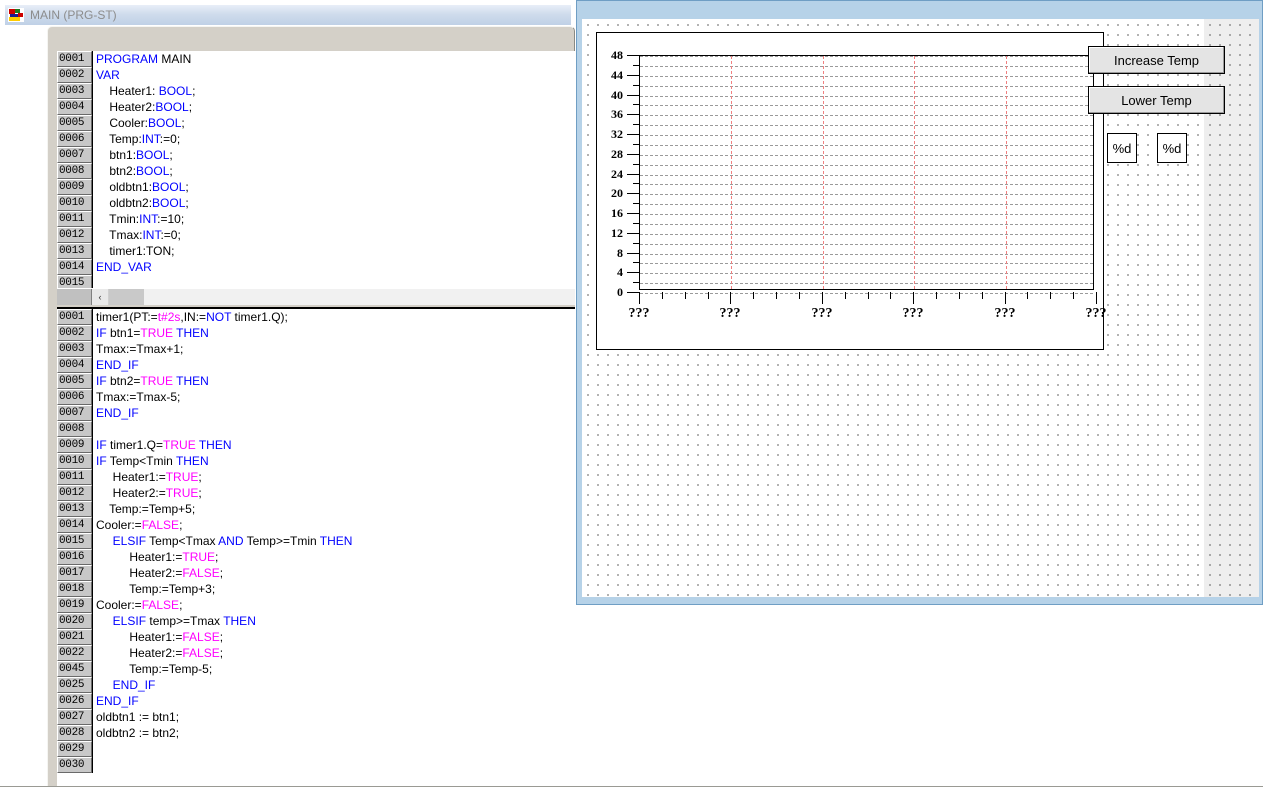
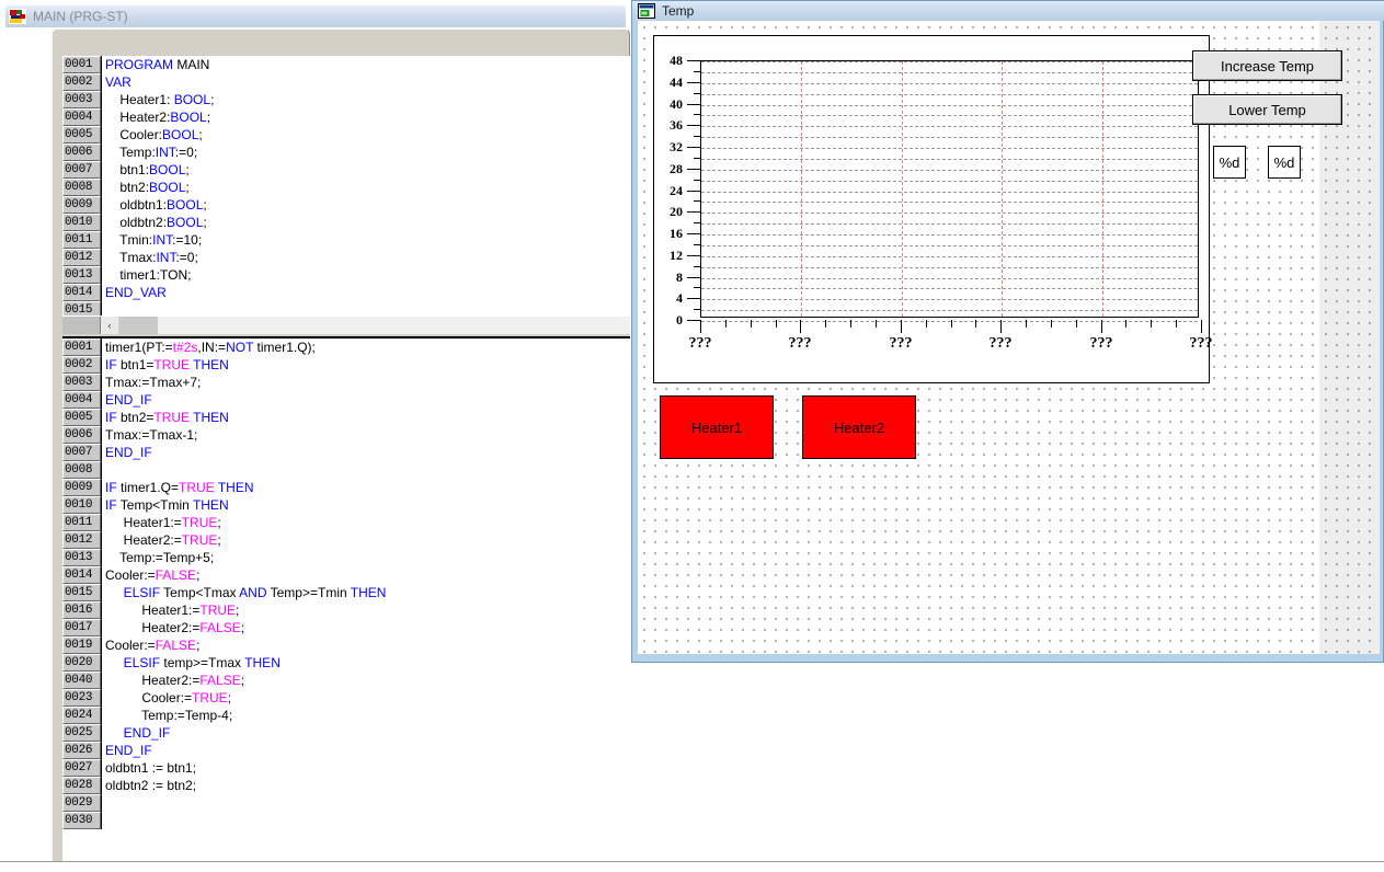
  MAIN (PRG-ST)
  0001
  PROGRAM MAIN
  0002
  VAR
  0003
  Heater1: BOOL;
  0004
  Heater2:BOOL;
  0005
  Cooler:BOOL;
  0006
  Temp:INT:=0;
  0007
  btn1:BOOL;
  0008
  btn2:BOOL;
  0009
  oldbtn1:BOOL;
  0010
  oldbtn2:BOOL;
  0011
  Tmin:INT:=10;
  0012
  Tmax:INT:=0;
  0013
  timer1:TON;
  0014
  END_VAR
  0015
  ‹
  0001
  timer1(PT:=t#2s,IN:=NOT timer1.Q);
  0002
  IF btn1=TRUE THEN
  0003
- Tmax:=Tmax+1;
+ Tmax:=Tmax+7;
  0004
  END_IF
  0005
  IF btn2=TRUE THEN
  0006
- Tmax:=Tmax-5;
+ Tmax:=Tmax-1;
  0007
  END_IF
  0008
  0009
  IF timer1.Q=TRUE THEN
  0010
  IF Temp<Tmin THEN
  0011
  Heater1:=TRUE;
  0012
  Heater2:=TRUE;
  0013
  Temp:=Temp+5;
  0014
  Cooler:=FALSE;
  0015
  ELSIF Temp<Tmax AND Temp>=Tmin THEN
  0016
  Heater1:=TRUE;
  0017
  Heater2:=FALSE;
- 0018
- Temp:=Temp+3;
  0019
  Cooler:=FALSE;
  0020
  ELSIF temp>=Tmax THEN
- 0021
- Heater1:=FALSE;
- 0022
+ 0040
  Heater2:=FALSE;
+ 0023
+ Cooler:=TRUE;
- 0045
+ 0024
- Temp:=Temp-5;
+ Temp:=Temp-4;
  0025
  END_IF
  0026
  END_IF
  0027
  oldbtn1 := btn1;
  0028
  oldbtn2 := btn2;
  0029
  0030
+ Temp
  0
  4
  8
  12
  16
  20
  24
  28
  32
  36
  40
  44
  48
  ???
  ???
  ???
  ???
  ???
  ???
  Increase Temp
  Lower Temp
  %d
  %d
+ Heater1
+ Heater2
